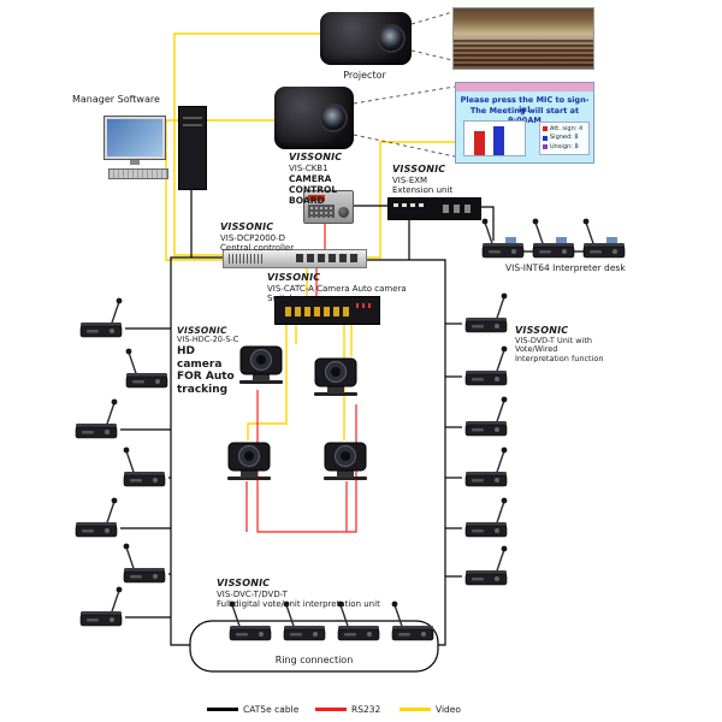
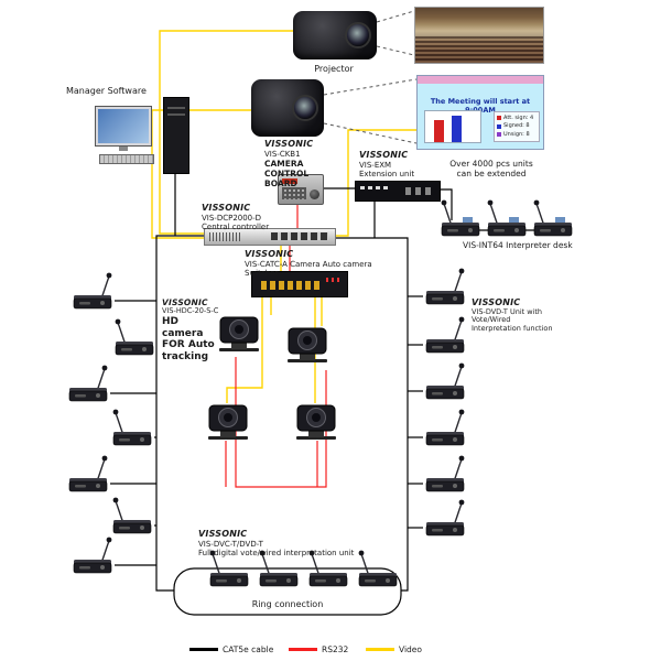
  Projector
- Please press the MIC to sign-in!
  The Meeting will start at AM
  Manager Software
  VISSONIC
  VIS-CKB1
  CAMERA CONTROL
  BOARD
  VISSONIC
  VIS-EXM
  Extension unit
+ Over 4000 pcs units
+ can be extended
  VIS-INT64 Interpreter desk
  VISSONIC
  VIS-DCP2000-D
  Central controller
  VISSONIC
  VIS-CATC-A Camera Auto camera Switcher
  VISSONIC
  VIS-HDC-20-S-C
  HD camera
  FOR Auto
  tracking
  VISSONIC
  VIS-DVD-T Unit with Vote/Wired
  Interpretation function
  VISSONIC
  VIS-DVC-T/DVD-T
- Full digital vote/unit interpretation unit
+ Full digital vote/wired interpretation unit
  Ring connection
  CAT5e cable
  RS232
  Video
